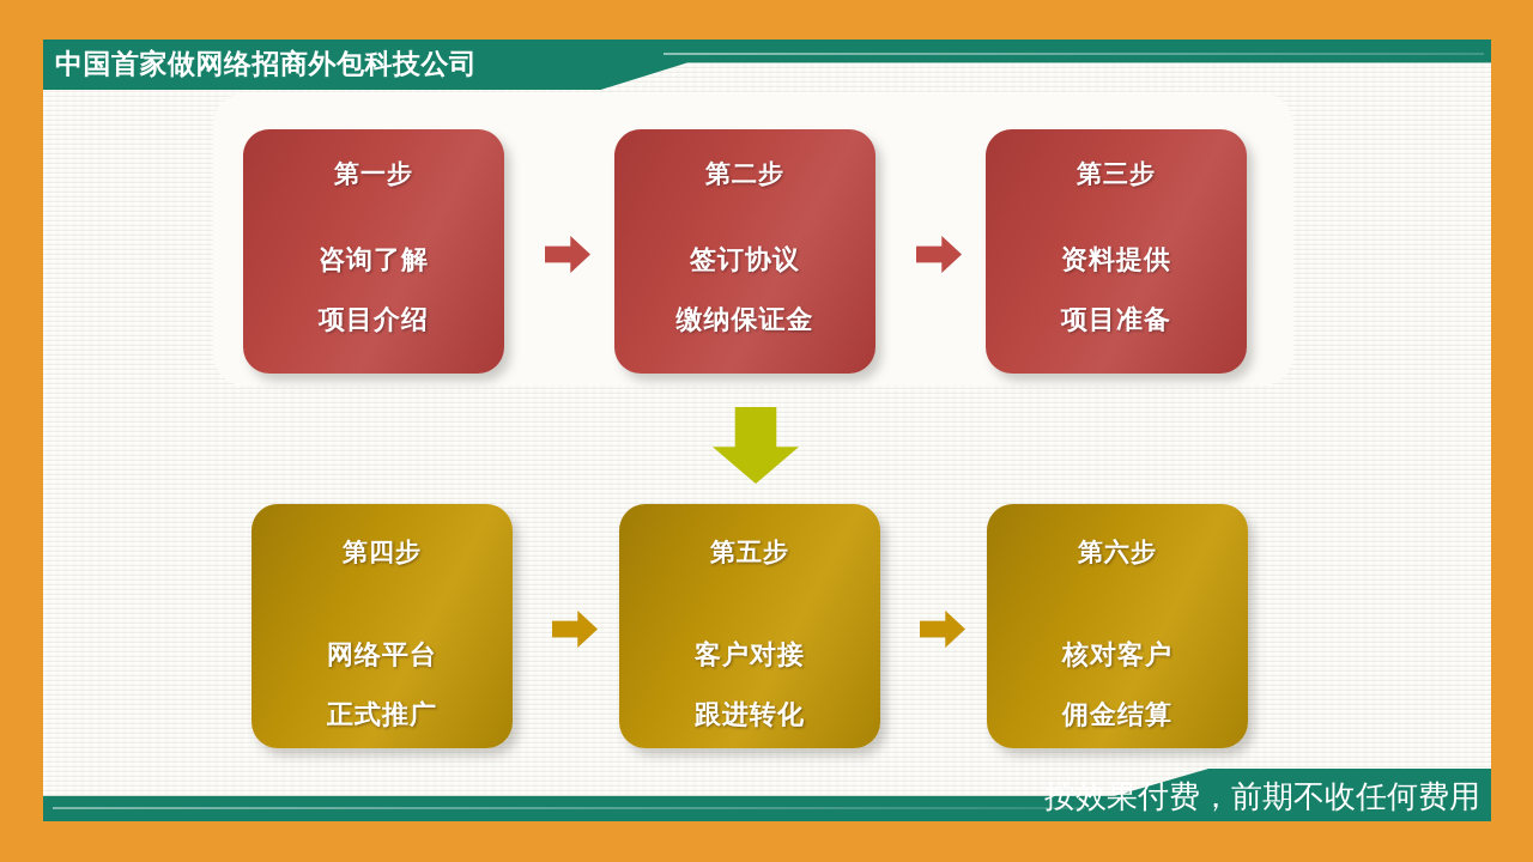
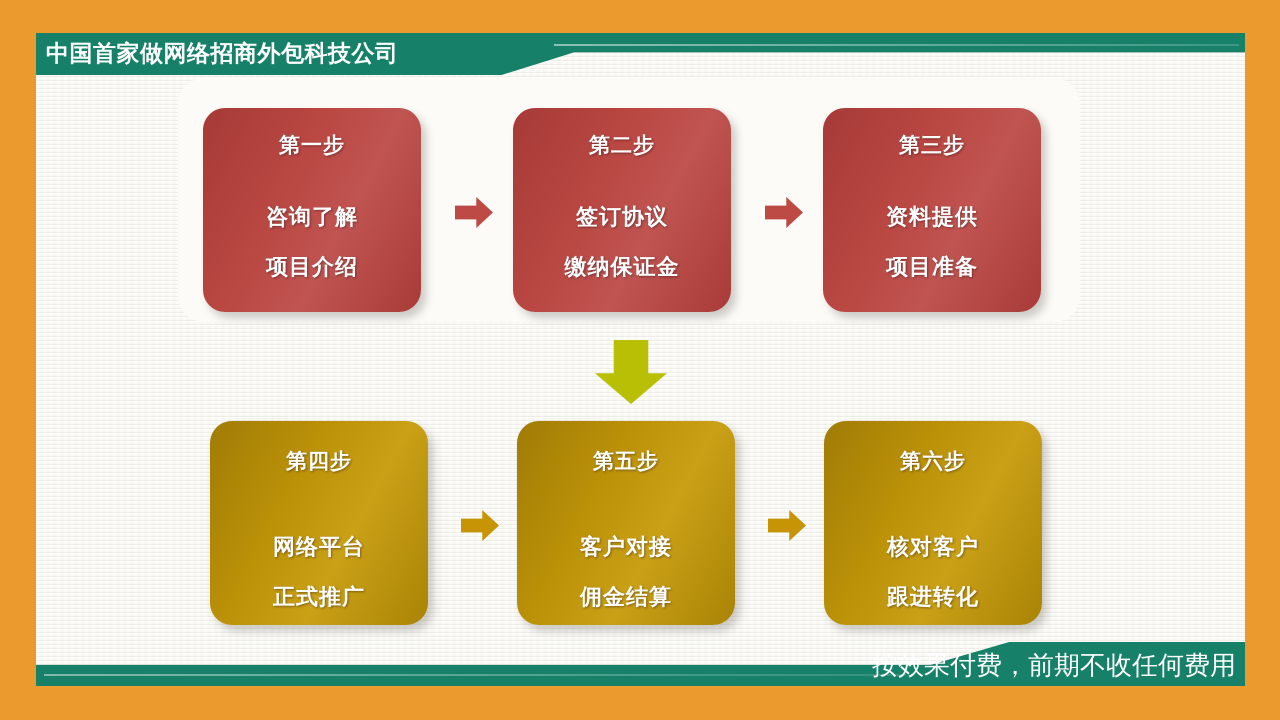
  中国首家做网络招商外包科技公司
  第一步
  咨询了解
  项目介绍
  第二步
  签订协议
  缴纳保证金
  第三步
  资料提供
  项目准备
  第四步
  网络平台
  正式推广
  第五步
  客户对接
- 跟进转化
+ 佣金结算
  第六步
  核对客户
- 佣金结算
+ 跟进转化
  按效果付费，前期不收任何费用
